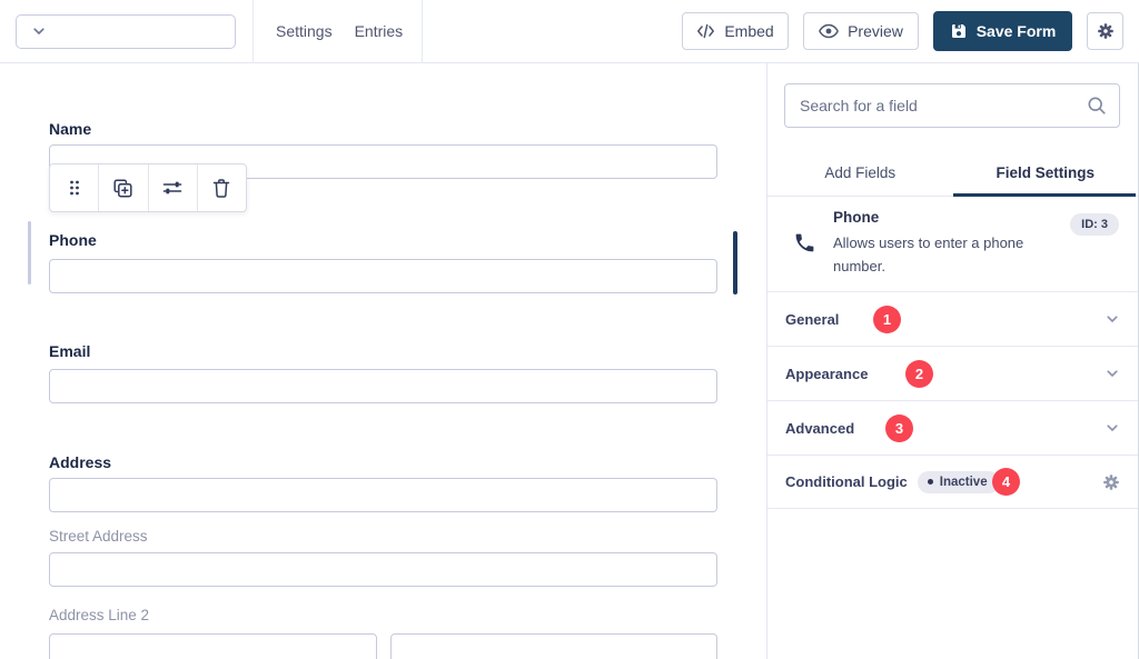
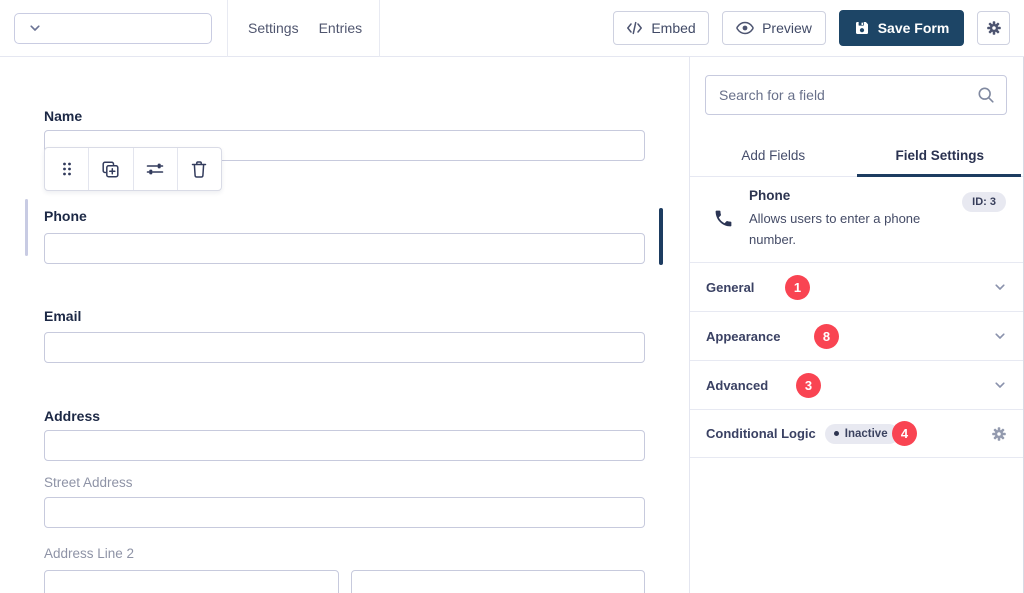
  Settings
  Entries
  Embed
  Preview
  Save Form
  Name
  Phone
  Email
  Address
  Street Address
  Address Line 2
  Search for a field
  Add Fields
  Field Settings
  Phone
  Allows users to enter a phone number.
  ID: 3
  General
  1
  Appearance
- 2
+ 8
  Advanced
  3
  Conditional Logic
  Inactive
  4
